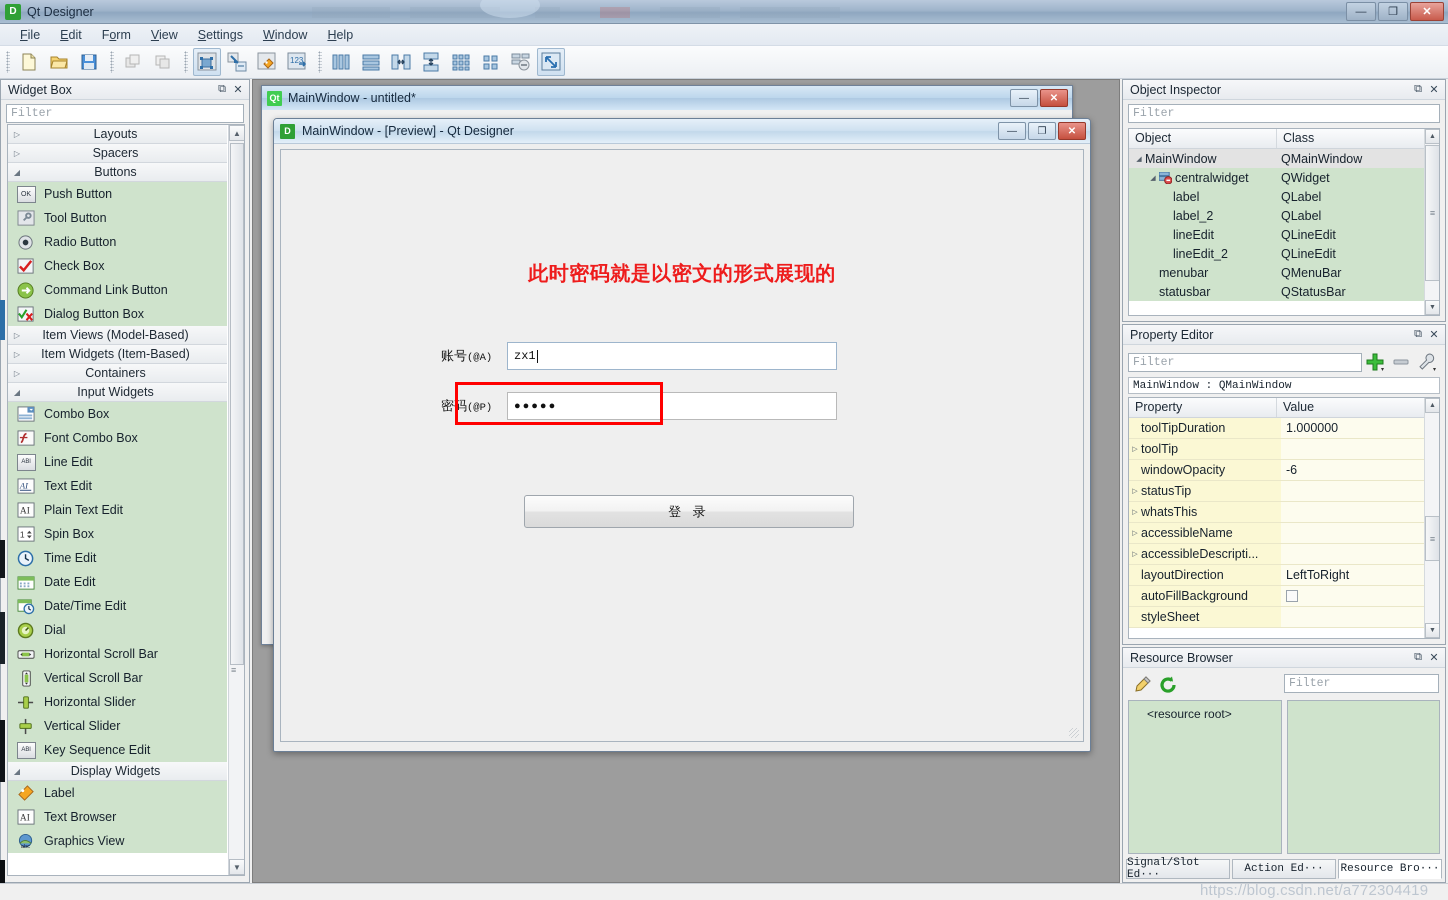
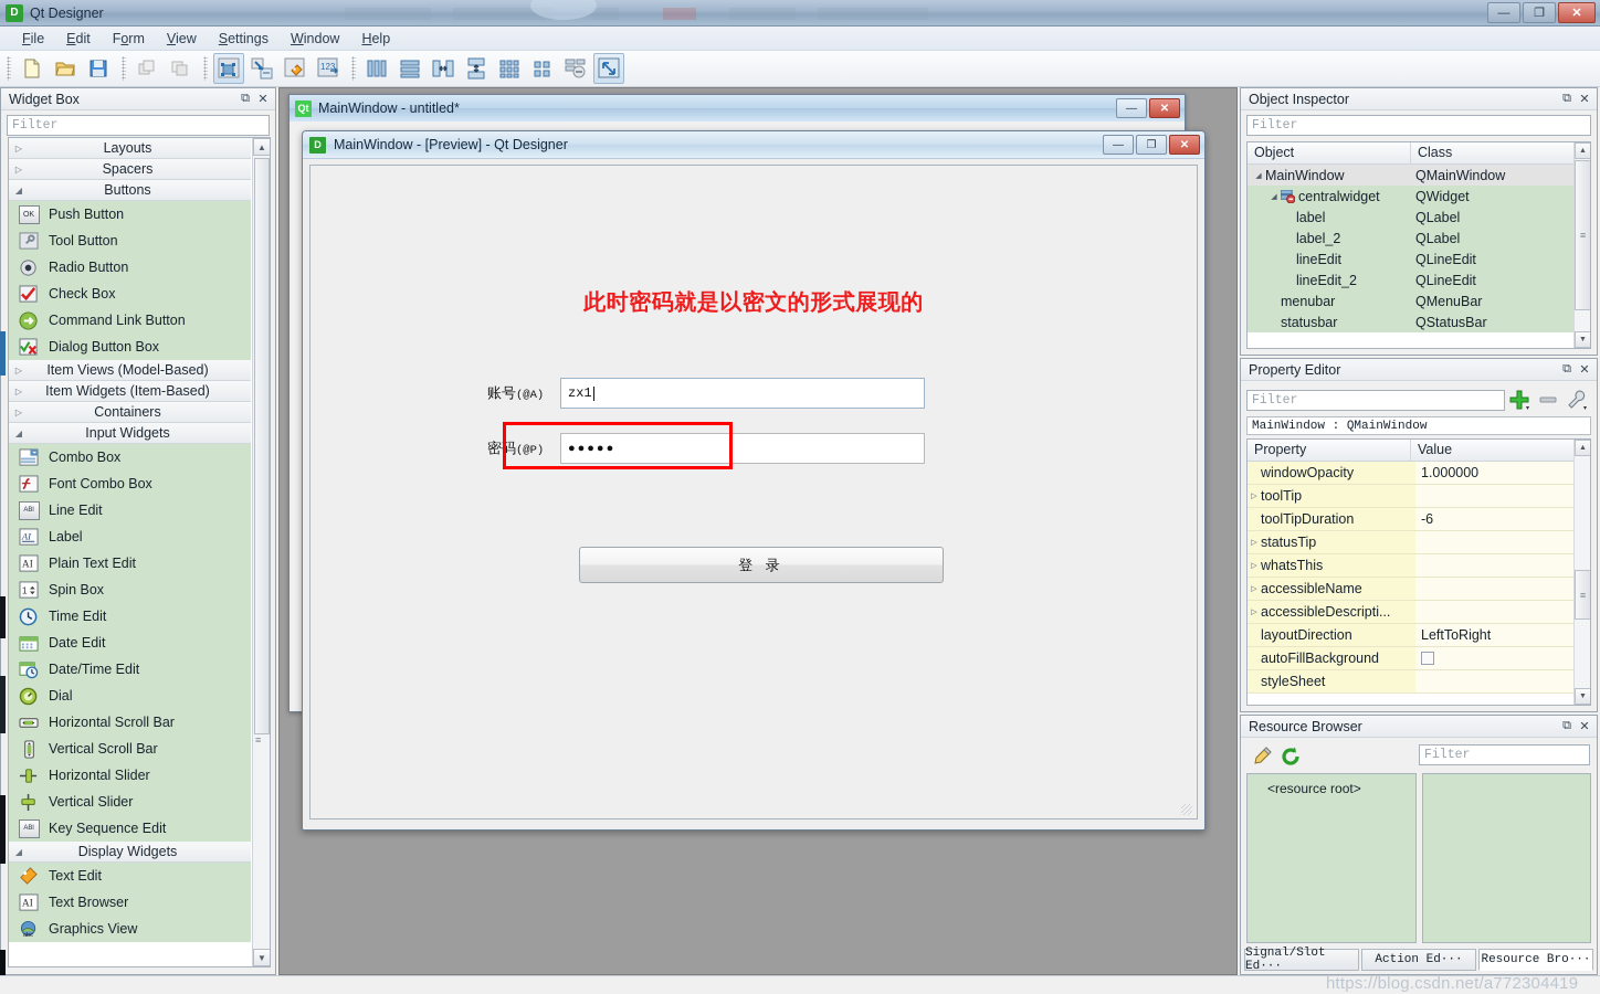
  D
  Qt Designer
  —
  ❐
  ✕
  File
  Edit
  Form
  View
  Settings
  Window
  Help
  123
  Widget Box
  ⧉
  ✕
  Filter
  ▷
  Layouts
  ▷
  Spacers
  ◢
  Buttons
  Push Button
  Tool Button
  Radio Button
  Check Box
  Command Link Button
  Dialog Button Box
  ▷
  Item Views (Model-Based)
  ▷
  Item Widgets (Item-Based)
  ▷
  Containers
  ◢
  Input Widgets
  Combo Box
  Font Combo Box
  Line Edit
  AI
- Text Edit
+ Label
  AI
  Plain Text Edit
  1
  Spin Box
  Time Edit
  Date Edit
  Date/Time Edit
  Dial
  Horizontal Scroll Bar
  Vertical Scroll Bar
  Horizontal Slider
  Vertical Slider
  Key Sequence Edit
  ◢
  Display Widgets
- Label
+ Text Edit
  AI
  Text Browser
  Graphics View
  ▲
  ▼
  ≡
  Qt
  MainWindow - untitled*
  —
  ✕
  D
  MainWindow - [Preview] - Qt Designer
  —
  ❐
  ✕
  此时密码就是以密文的形式展现的
  账号(@A)
  zx1
  密码(@P)
  ●●●●●
  登 录
  Object Inspector
  ⧉
  ✕
  Filter
  Object
  Class
  MainWindow
  QMainWindow
  centralwidget
  QWidget
  label
  QLabel
  label_2
  QLabel
  lineEdit
  QLineEdit
  lineEdit_2
  QLineEdit
  menubar
  QMenuBar
  statusbar
  QStatusBar
  Property Editor
  ⧉
  ✕
  Filter
  MainWindow : QMainWindow
  Property
  Value
- toolTipDuration
+ windowOpacity
  1.000000
  toolTip
- windowOpacity
+ toolTipDuration
  -6
  statusTip
  whatsThis
  accessibleName
  accessibleDescripti...
  layoutDirection
  LeftToRight
  autoFillBackground
  styleSheet
  Resource Browser
  ⧉
  ✕
  Filter
  <resource root>
  Signal/Slot Ed···
  Action Ed···
  Resource Bro···
  https://blog.csdn.net/a772304419
